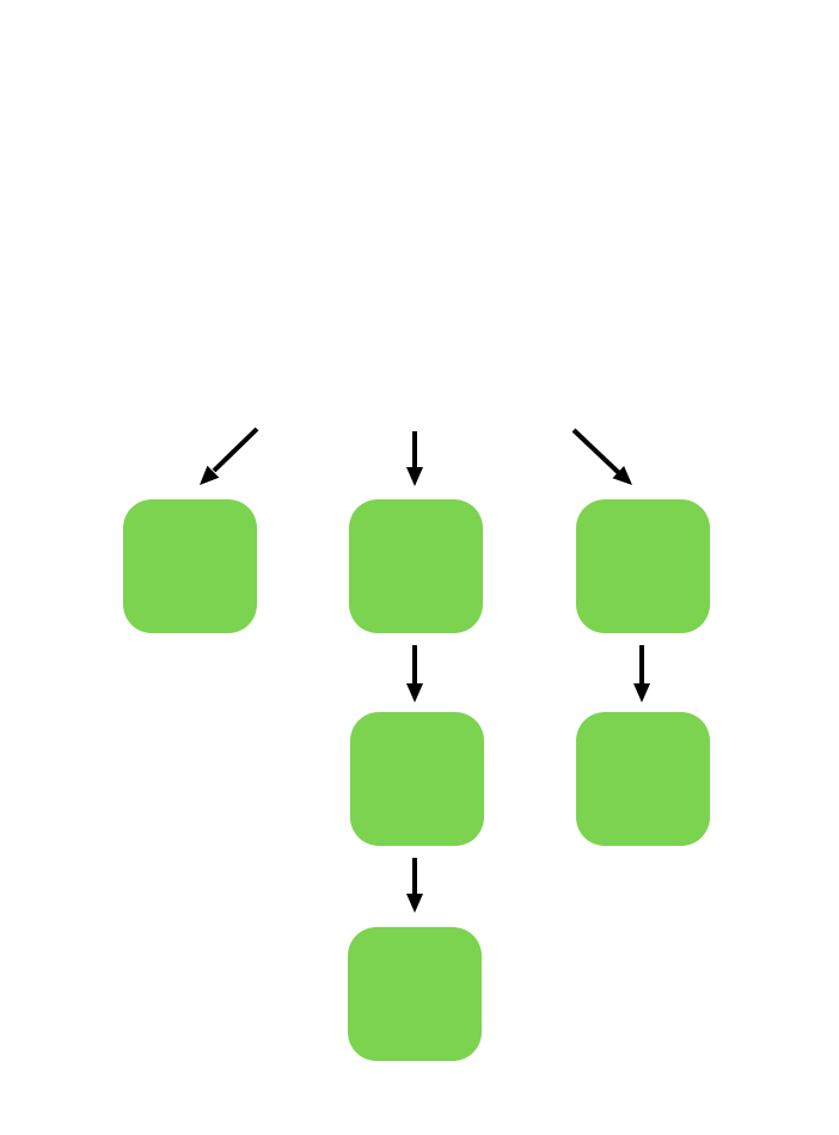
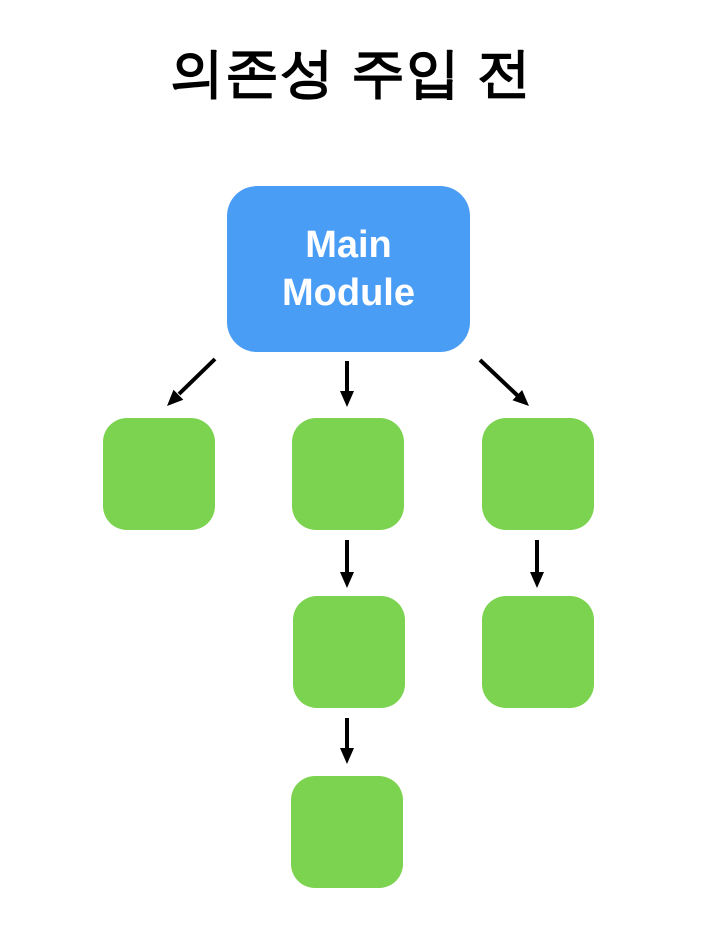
+ 의존성 주입 전
+ Main
+ Module
